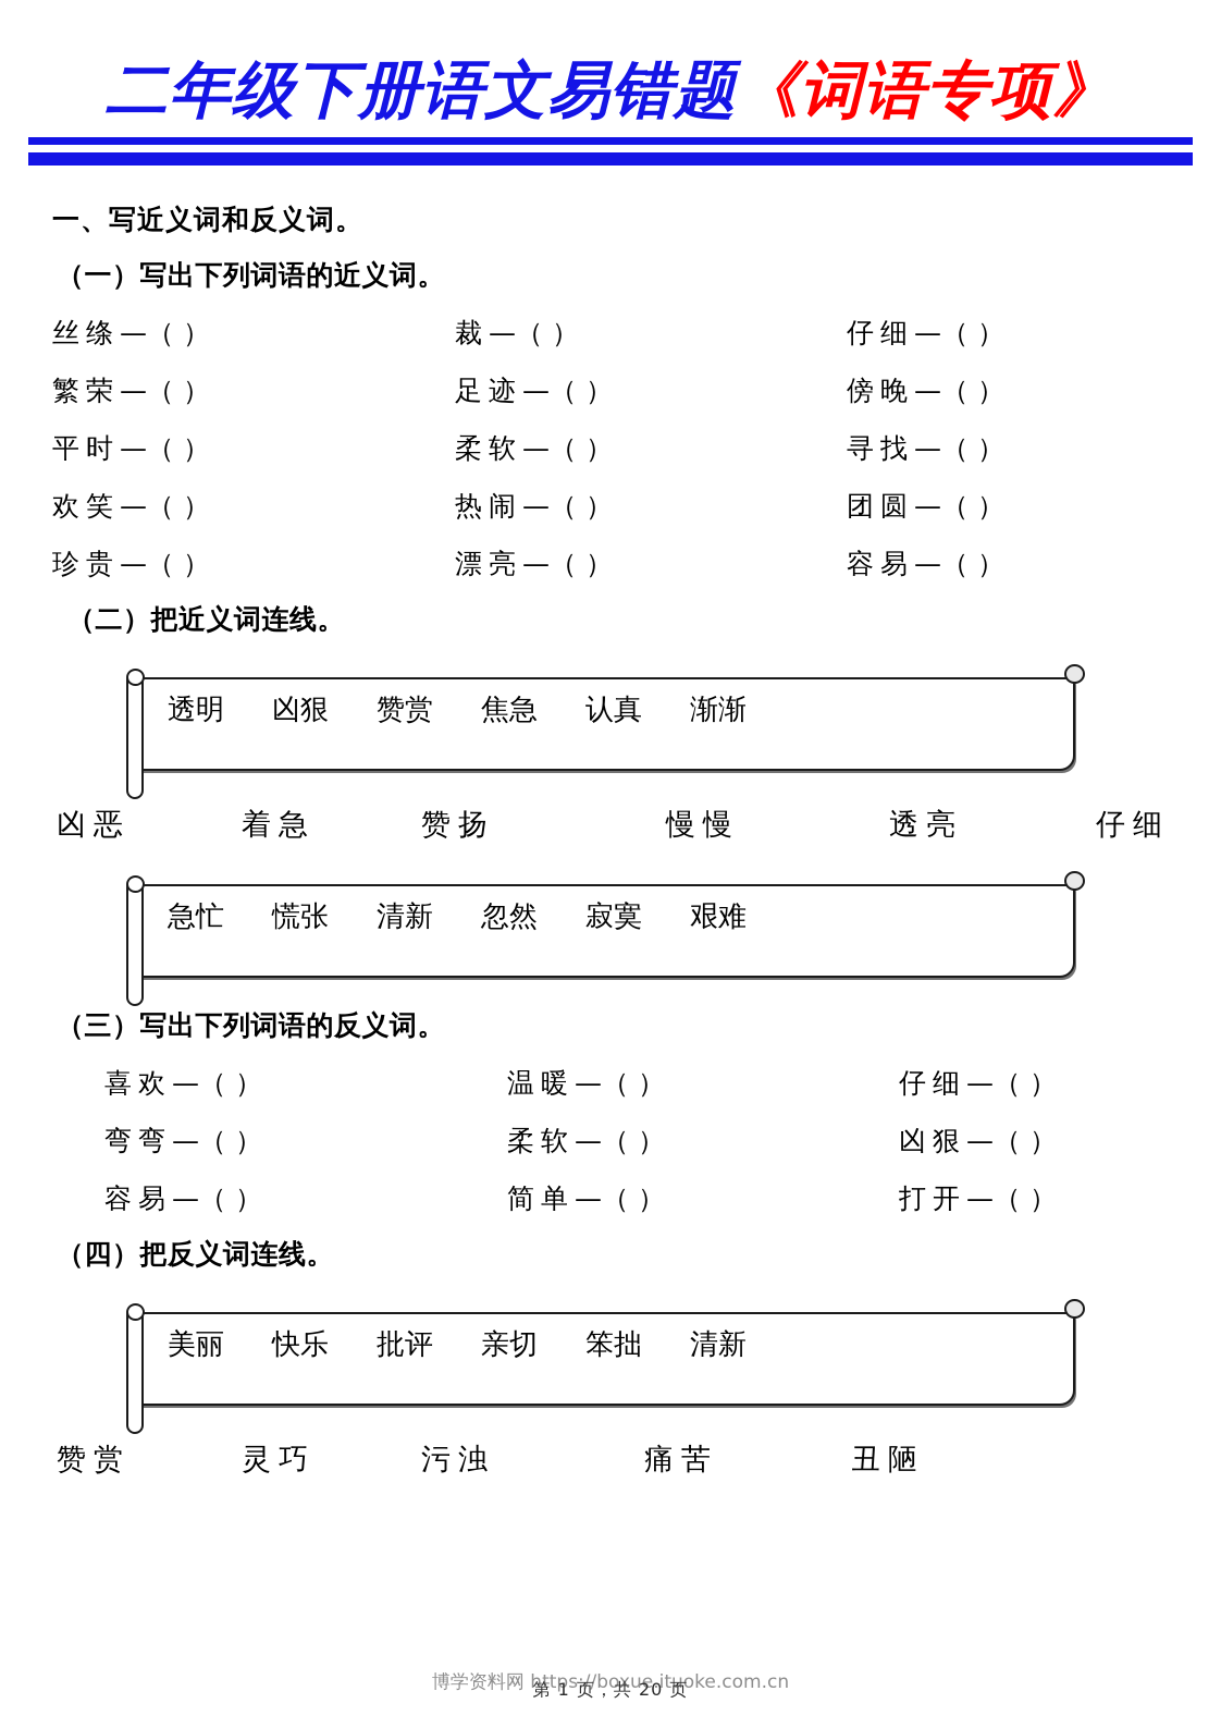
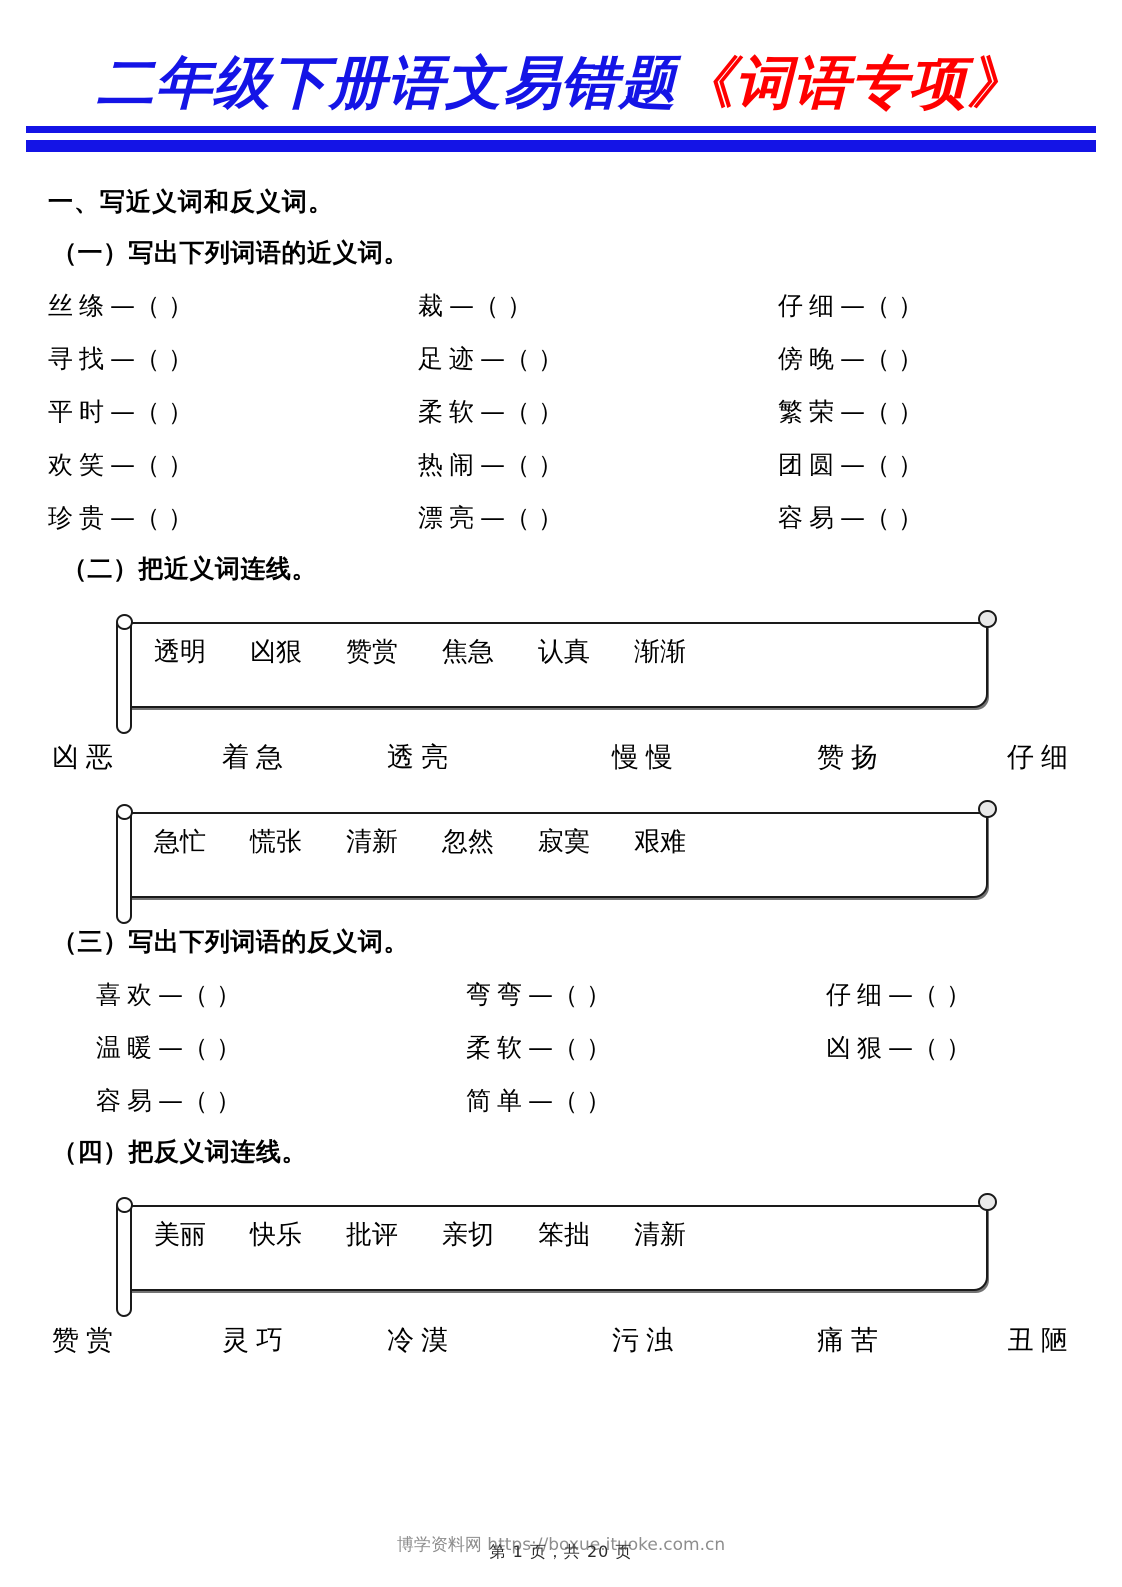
  二年级下册语文易错题《词语专项》
  一、写近义词和反义词。
  （一）写出下列词语的近义词。
  丝绦—（ ）
  裁—（ ）
  仔细—（ ）
- 繁荣—（ ）
+ 寻找—（ ）
  足迹—（ ）
  傍晚—（ ）
  平时—（ ）
  柔软—（ ）
- 寻找—（ ）
+ 繁荣—（ ）
  欢笑—（ ）
  热闹—（ ）
  团圆—（ ）
  珍贵—（ ）
  漂亮—（ ）
  容易—（ ）
  （二）把近义词连线。
  透明 凶狠 赞赏 焦急 认真 渐渐
  凶恶
  着急
- 赞扬
+ 透亮
  慢慢
- 透亮
+ 赞扬
  仔细
  急忙 慌张 清新 忽然 寂寞 艰难
  （三）写出下列词语的反义词。
  喜欢—（ ）
- 温暖—（ ）
+ 弯弯—（ ）
  仔细—（ ）
- 弯弯—（ ）
+ 温暖—（ ）
  柔软—（ ）
  凶狠—（ ）
  容易—（ ）
  简单—（ ）
- 打开—（ ）
  （四）把反义词连线。
  美丽 快乐 批评 亲切 笨拙 清新
  赞赏
  灵巧
+ 冷漠
  污浊
  痛苦
  丑陋
  博学资料网 https://boxue.ituoke.com.cn
  第 1 页，共 20 页
